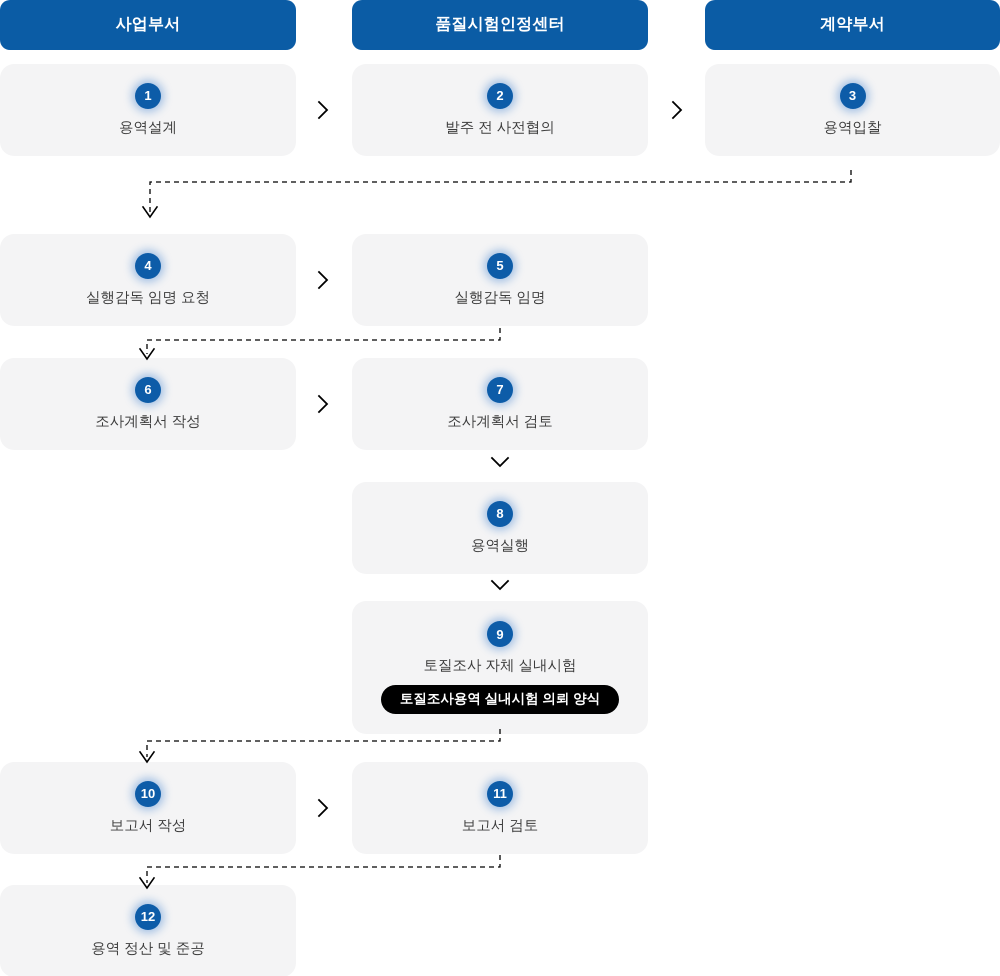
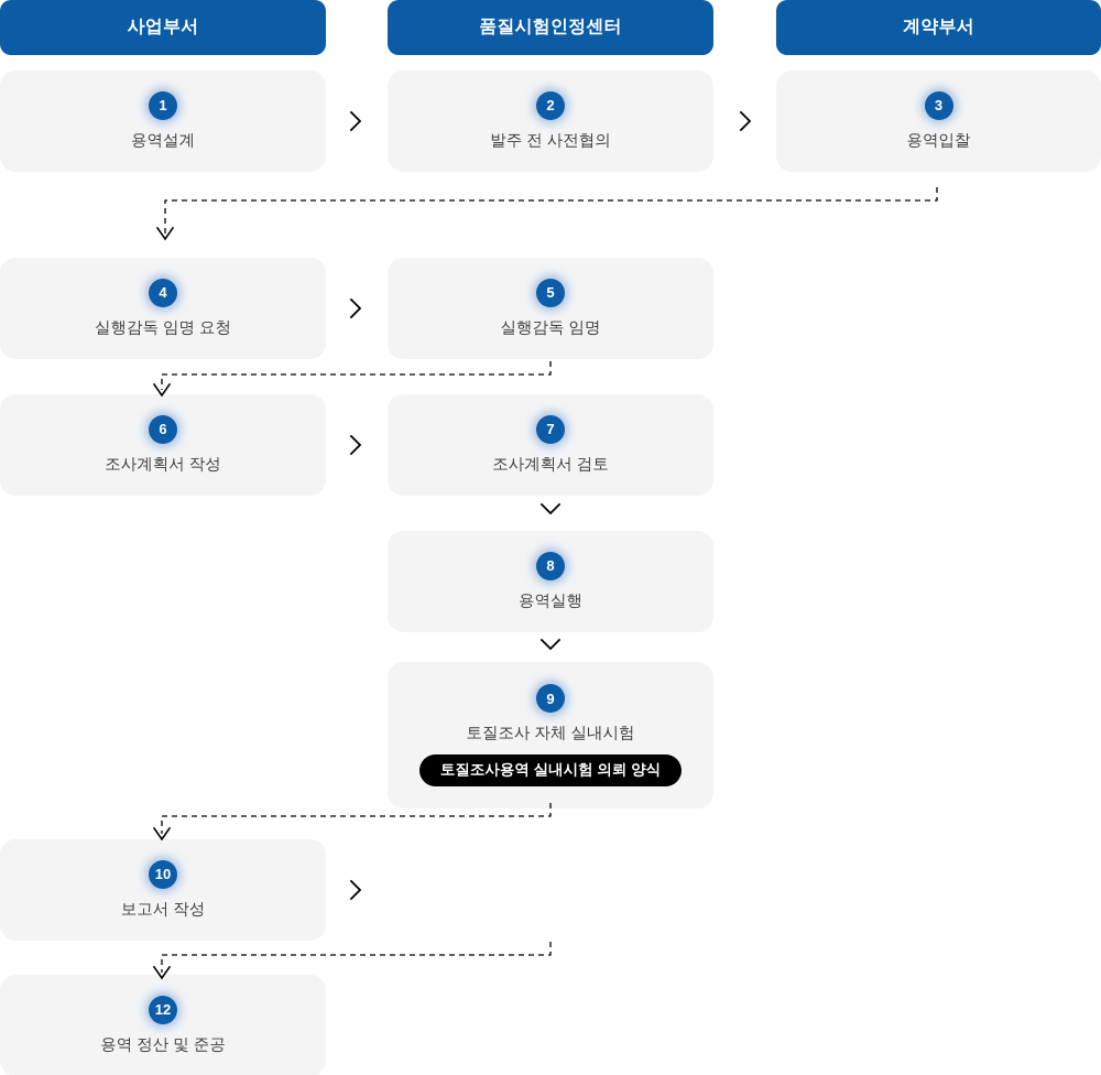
  사업부서
  품질시험인정센터
  계약부서
  1
  용역설계
  2
  발주 전 사전협의
  3
  용역입찰
  4
  실행감독 임명 요청
  5
  실행감독 임명
  6
  조사계획서 작성
  7
  조사계획서 검토
  8
  용역실행
  9
  토질조사 자체 실내시험
  토질조사용역 실내시험 의뢰 양식
  10
  보고서 작성
- 11
- 보고서 검토
  12
  용역 정산 및 준공
